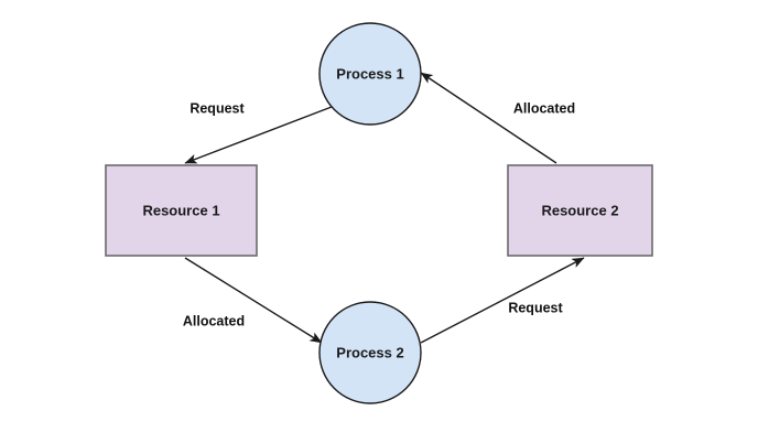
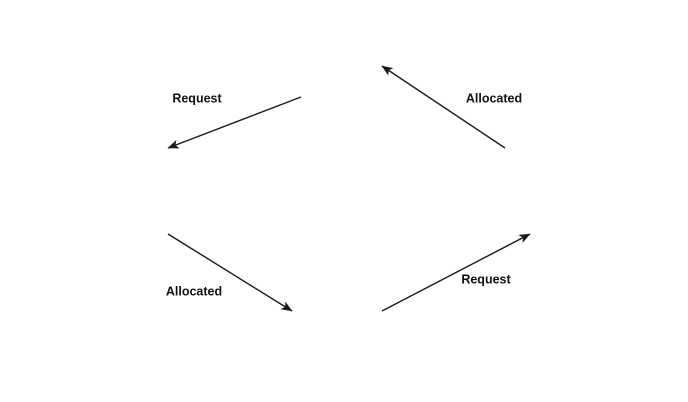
  Request
  Allocated
  Allocated
  Request
- Process 1
- Resource 1
- Resource 2
- Process 2
